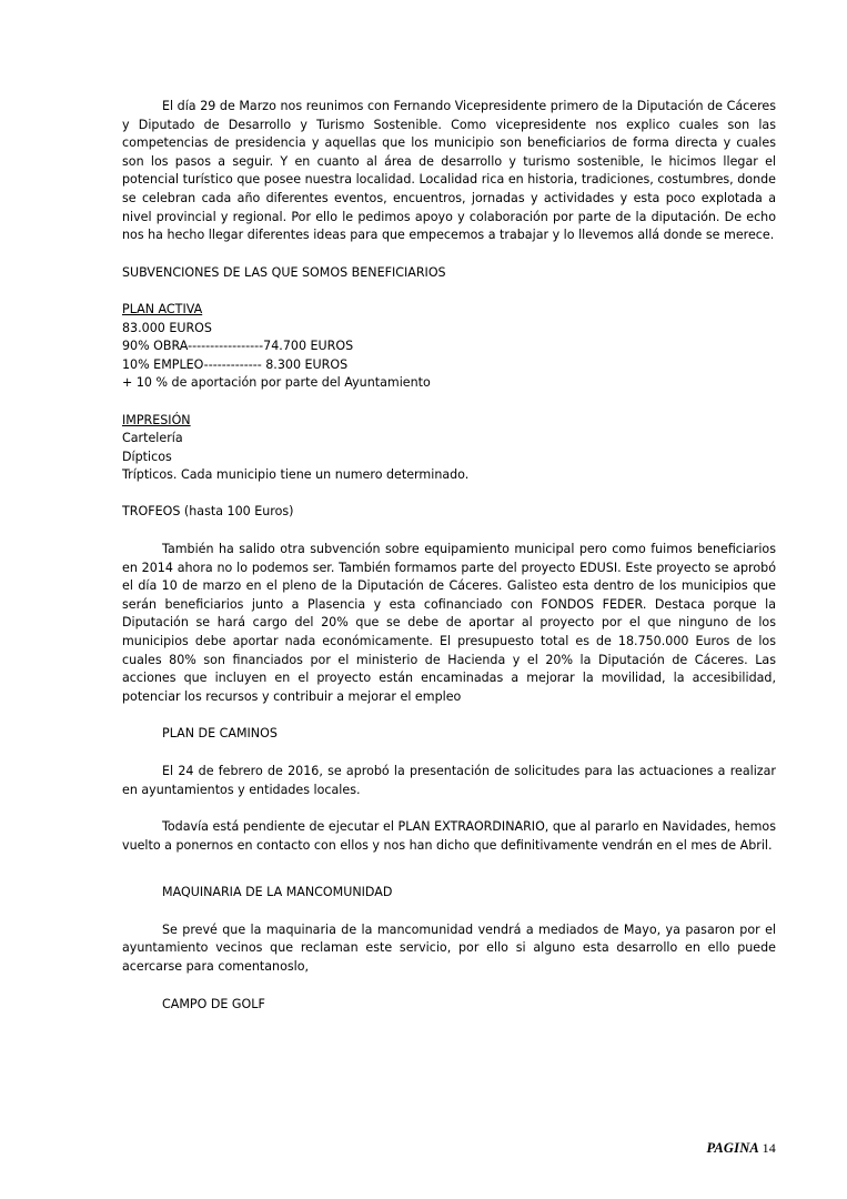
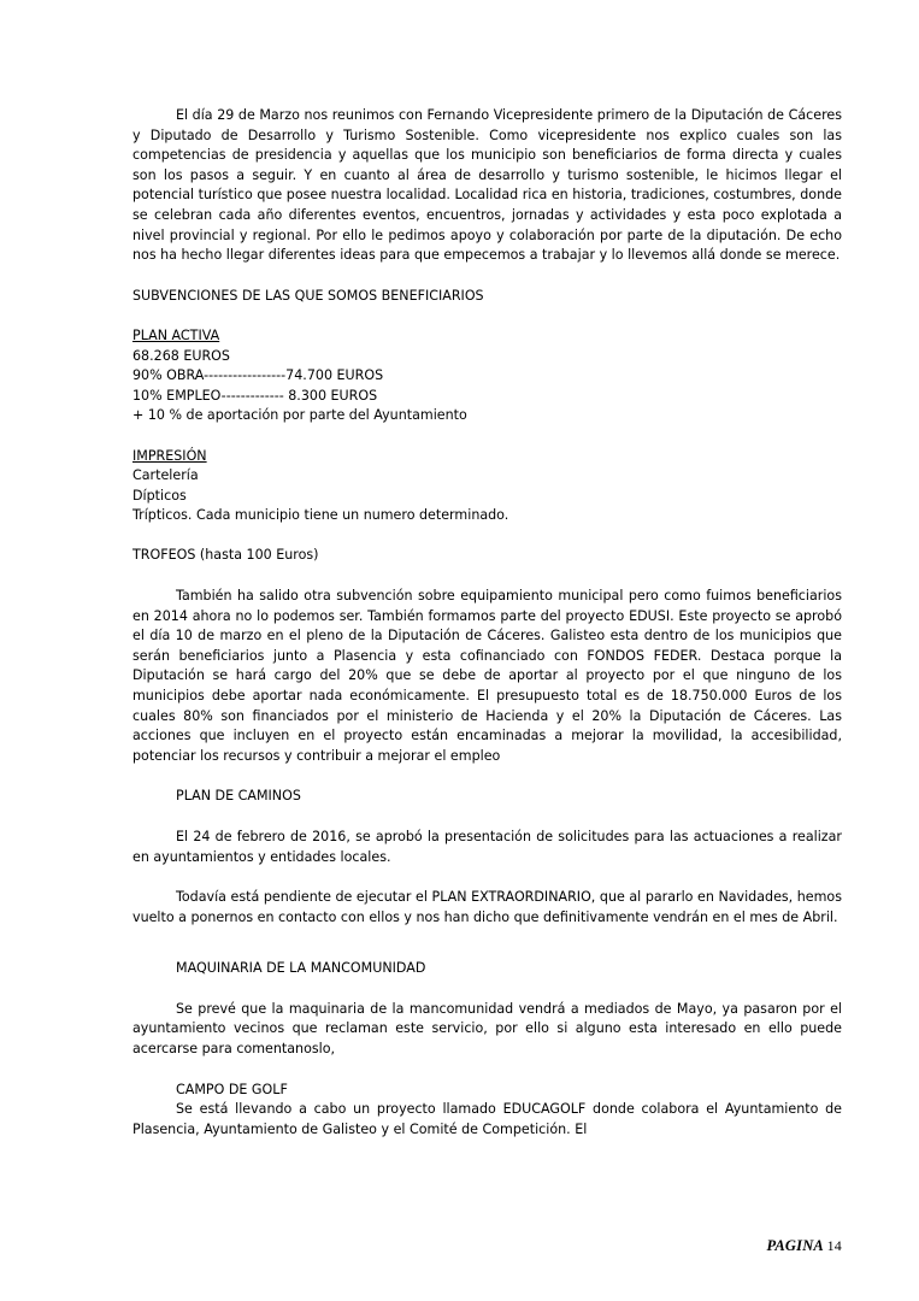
  El día 29 de Marzo nos reunimos con Fernando Vicepresidente primero de la Diputación de Cáceres y Diputado de Desarrollo y Turismo Sostenible. Como vicepresidente nos explico cuales son las competencias de presidencia y aquellas que los municipio son beneficiarios de forma directa y cuales son los pasos a seguir. Y en cuanto al área de desarrollo y turismo sostenible, le hicimos llegar el potencial turístico que posee nuestra localidad. Localidad rica en historia, tradiciones, costumbres, donde se celebran cada año diferentes eventos, encuentros, jornadas y actividades y esta poco explotada a nivel provincial y regional. Por ello le pedimos apoyo y colaboración por parte de la diputación. De echo nos ha hecho llegar diferentes ideas para que empecemos a trabajar y lo llevemos allá donde se merece.
  SUBVENCIONES DE LAS QUE SOMOS BENEFICIARIOS
  PLAN ACTIVA
- 83.000 EUROS
+ 68.268 EUROS
  90% OBRA-----------------74.700 EUROS
  10% EMPLEO------------- 8.300 EUROS
  + 10 % de aportación por parte del Ayuntamiento
  IMPRESIÓN
  Cartelería
  Dípticos
  Trípticos. Cada municipio tiene un numero determinado.
  TROFEOS (hasta 100 Euros)
  También ha salido otra subvención sobre equipamiento municipal pero como fuimos beneficiarios en 2014 ahora no lo podemos ser. También formamos parte del proyecto EDUSI. Este proyecto se aprobó el día 10 de marzo en el pleno de la Diputación de Cáceres. Galisteo esta dentro de los municipios que serán beneficiarios junto a Plasencia y esta cofinanciado con FONDOS FEDER. Destaca porque la Diputación se hará cargo del 20% que se debe de aportar al proyecto por el que ninguno de los municipios debe aportar nada económicamente. El presupuesto total es de 18.750.000 Euros de los cuales 80% son financiados por el ministerio de Hacienda y el 20% la Diputación de Cáceres. Las acciones que incluyen en el proyecto están encaminadas a mejorar la movilidad, la accesibilidad, potenciar los recursos y contribuir a mejorar el empleo
  PLAN DE CAMINOS
  El 24 de febrero de 2016, se aprobó la presentación de solicitudes para las actuaciones a realizar en ayuntamientos y entidades locales.
  Todavía está pendiente de ejecutar el PLAN EXTRAORDINARIO, que al pararlo en Navidades, hemos vuelto a ponernos en contacto con ellos y nos han dicho que definitivamente vendrán en el mes de Abril.
  MAQUINARIA DE LA MANCOMUNIDAD
- Se prevé que la maquinaria de la mancomunidad vendrá a mediados de Mayo, ya pasaron por el ayuntamiento vecinos que reclaman este servicio, por ello si alguno esta desarrollo en ello puede acercarse para comentanoslo,
+ Se prevé que la maquinaria de la mancomunidad vendrá a mediados de Mayo, ya pasaron por el ayuntamiento vecinos que reclaman este servicio, por ello si alguno esta interesado en ello puede acercarse para comentanoslo,
  CAMPO DE GOLF
+ Se está llevando a cabo un proyecto llamado EDUCAGOLF donde colabora el Ayuntamiento de Plasencia, Ayuntamiento de Galisteo y el Comité de Competición. El
  PAGINA 14
